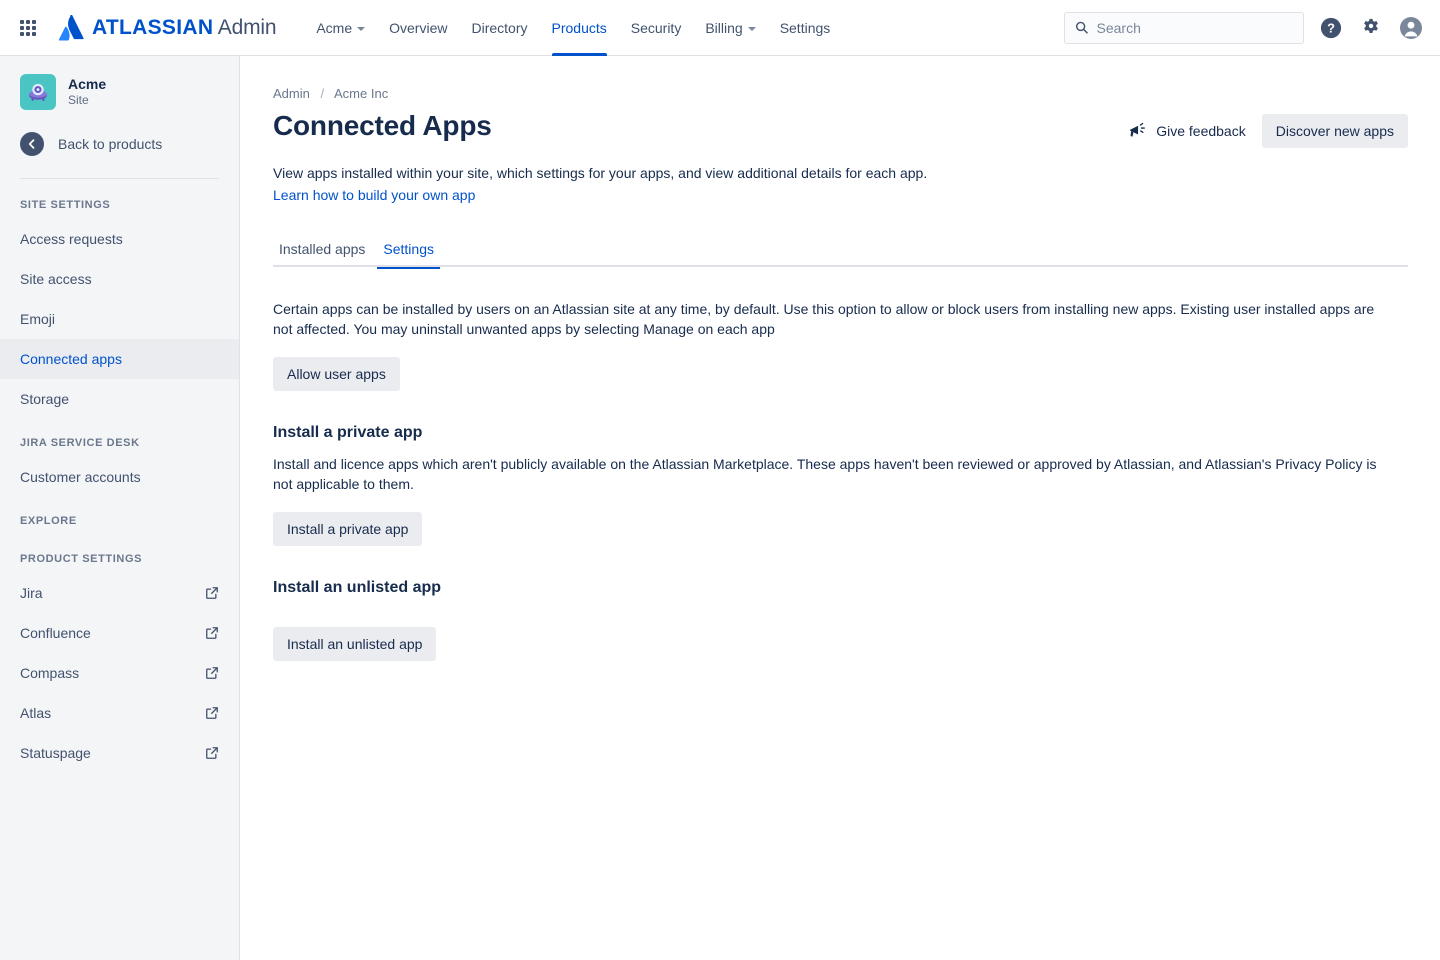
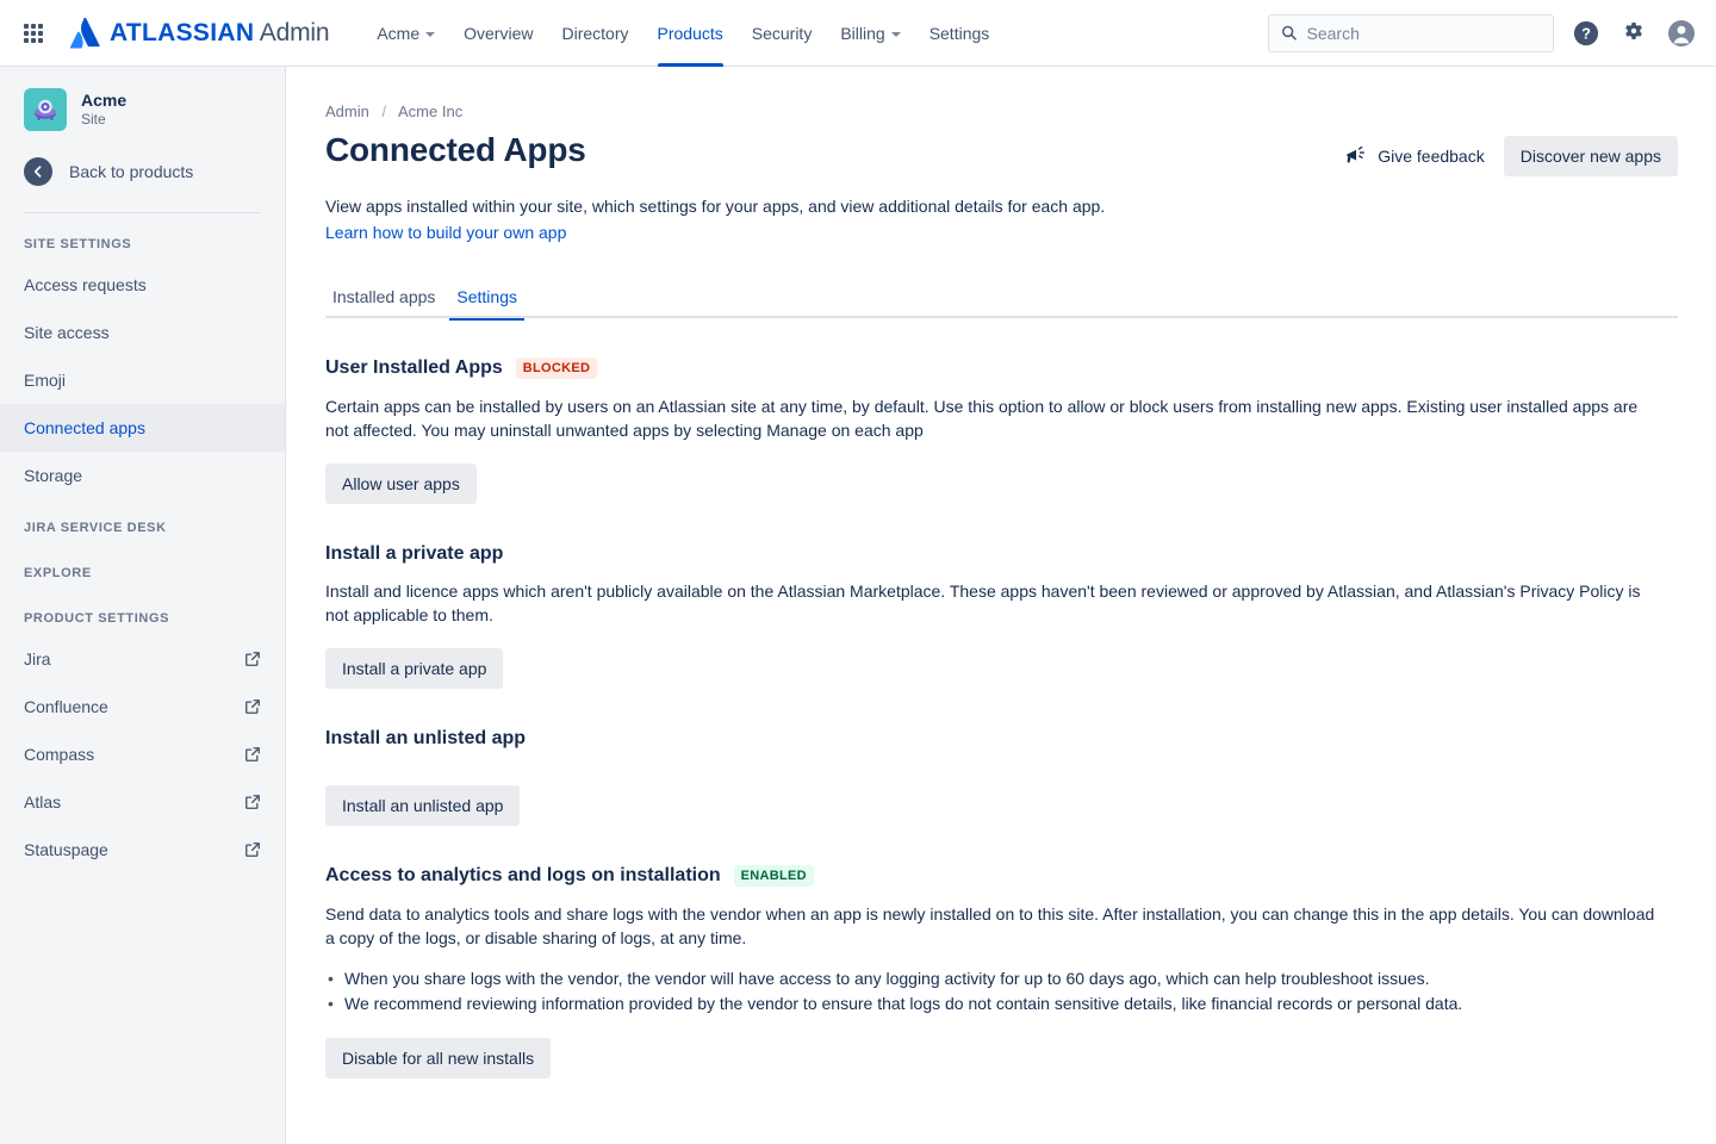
  ATLASSIAN Admin
  Acme
  Overview
  Directory
  Products
  Security
  Billing
  Settings
  Search
  ?
  Acme
  Site
  Back to products
  SITE SETTINGS
  Access requests
  Site access
  Emoji
  Connected apps
  Storage
  JIRA SERVICE DESK
- Customer accounts
  EXPLORE
  PRODUCT SETTINGS
  Jira
  Confluence
  Compass
  Atlas
  Statuspage
  Admin / Acme Inc
  Connected Apps
  Give feedback
  Discover new apps
  View apps installed within your site, which settings for your apps, and view additional details for each app.
  Learn how to build your own app
  Installed apps
  Settings
+ User Installed Apps
+ BLOCKED
  Certain apps can be installed by users on an Atlassian site at any time, by default. Use this option to allow or block users from installing new apps. Existing user installed apps are not affected. You may uninstall unwanted apps by selecting Manage on each app
  Allow user apps
  Install a private app
  Install and licence apps which aren't publicly available on the Atlassian Marketplace. These apps haven't been reviewed or approved by Atlassian, and Atlassian's Privacy Policy is not applicable to them.
  Install a private app
  Install an unlisted app
  Install an unlisted app
+ Access to analytics and logs on installation
+ ENABLED
+ Send data to analytics tools and share logs with the vendor when an app is newly installed on to this site. After installation, you can change this in the app details. You can download a copy of the logs, or disable sharing of logs, at any time.
+ When you share logs with the vendor, the vendor will have access to any logging activity for up to 60 days ago, which can help troubleshoot issues.
+ We recommend reviewing information provided by the vendor to ensure that logs do not contain sensitive details, like financial records or personal data.
+ Disable for all new installs
